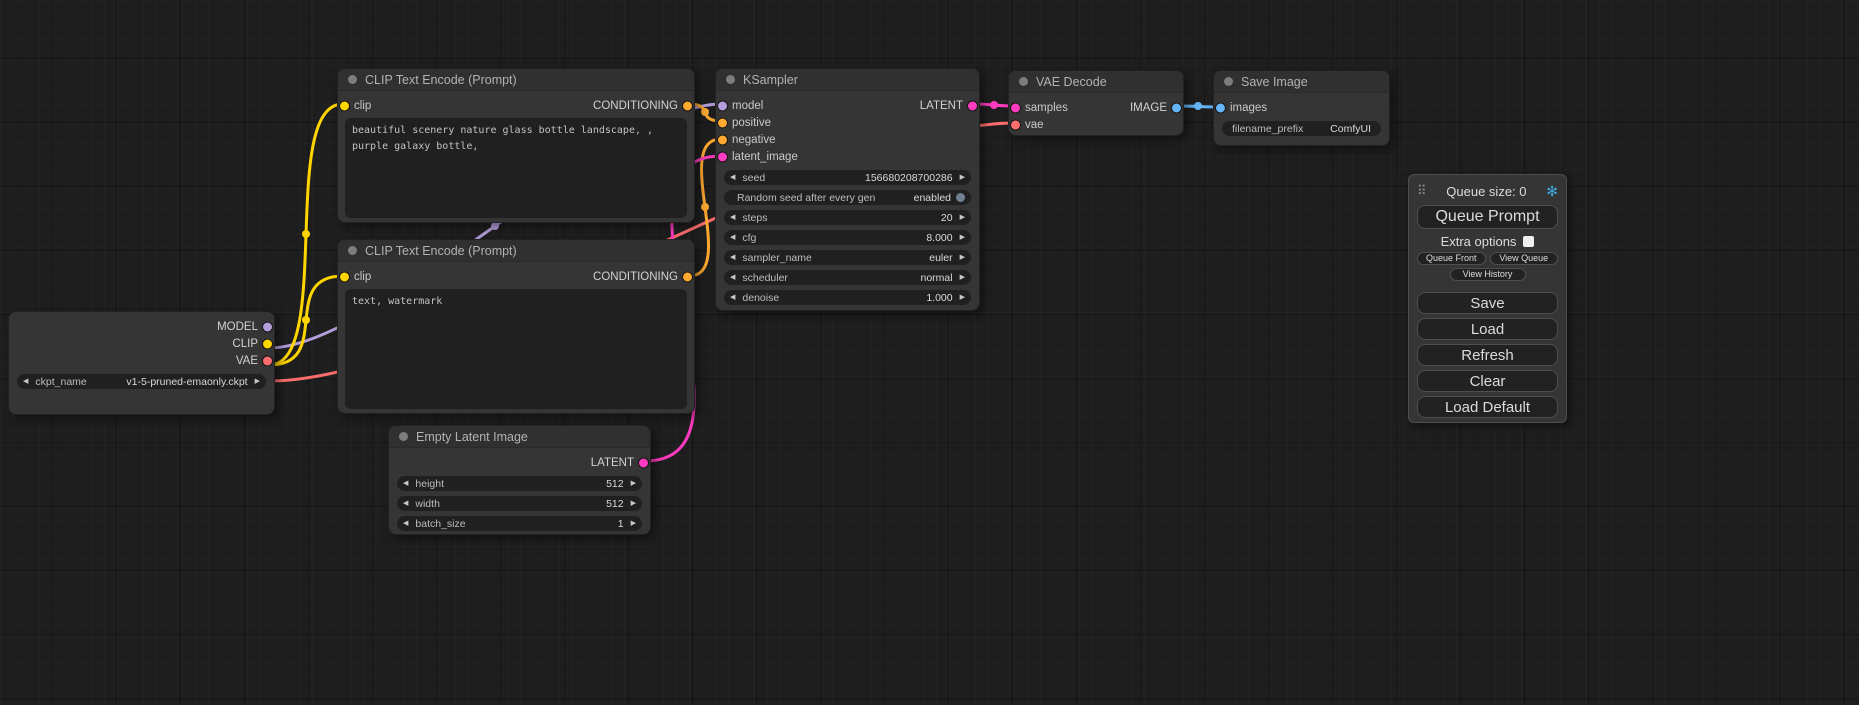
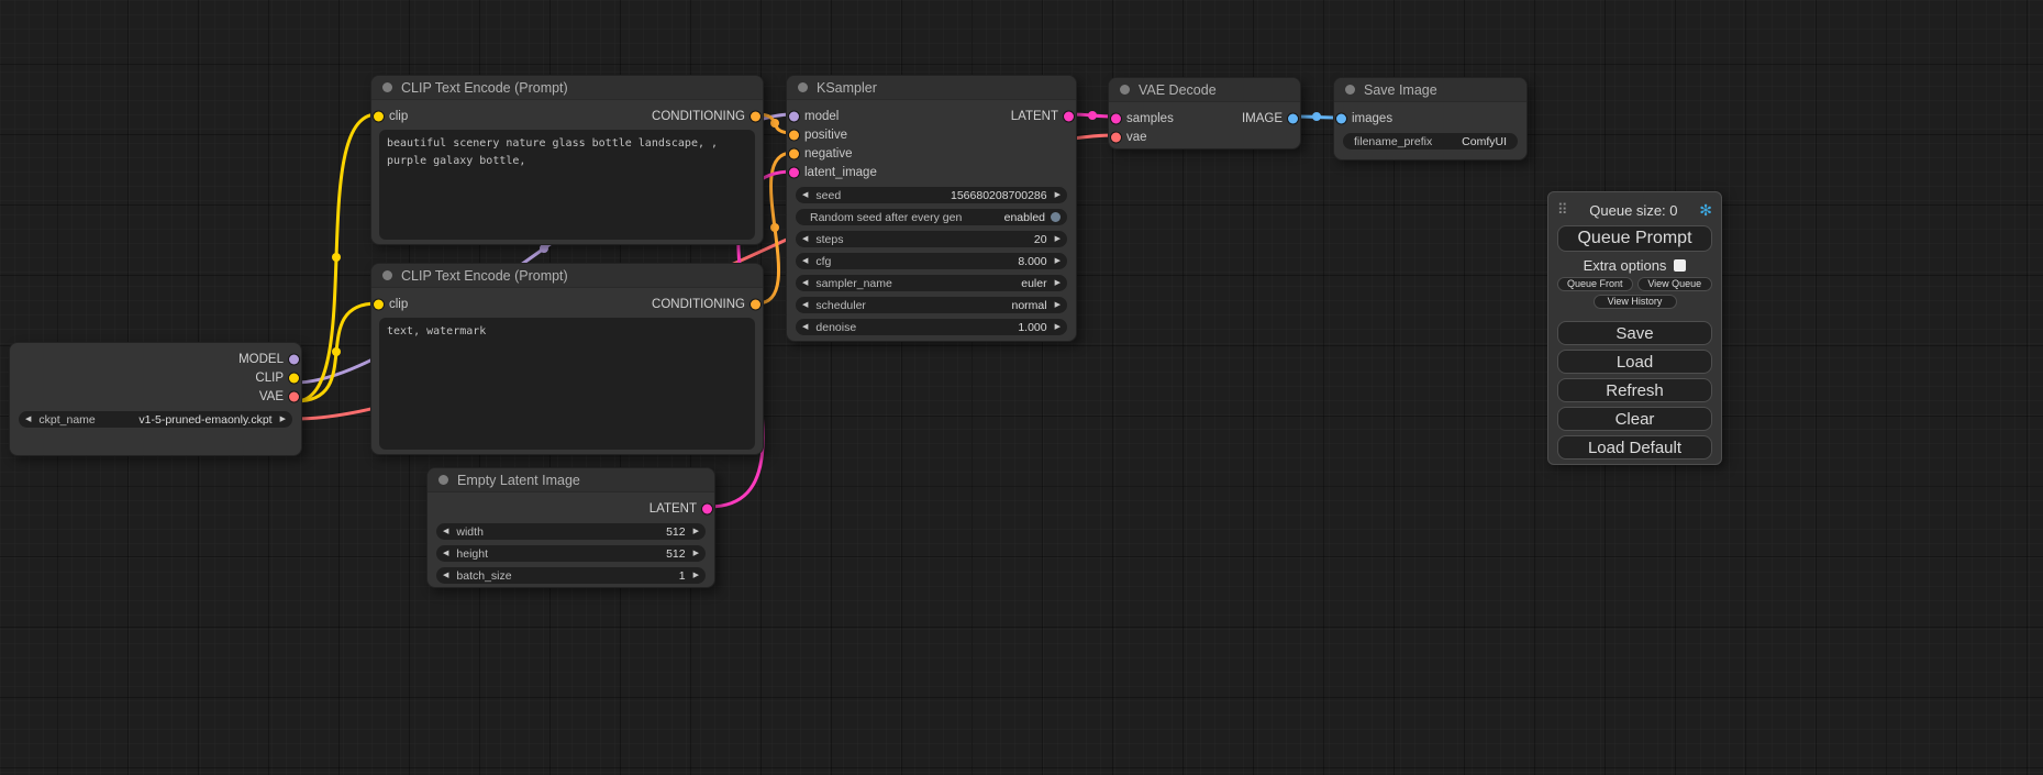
  MODEL
  CLIP
  VAE
  ckpt_name
  v1-5-pruned-emaonly.ckpt
  CLIP Text Encode (Prompt)
  clip
  CONDITIONING
  beautiful scenery nature glass bottle landscape, , purple galaxy bottle,
  CLIP Text Encode (Prompt)
  clip
  CONDITIONING
  text, watermark
  Empty Latent Image
  LATENT
- height
+ width
  512
- width
+ height
  512
  batch_size
  1
  KSampler
  model
  LATENT
  positive
  negative
  latent_image
  seed
  156680208700286
  Random seed after every gen
  enabled
  steps
  20
  cfg
  8.000
  sampler_name
  euler
  scheduler
  normal
  denoise
  1.000
  VAE Decode
  samples
  IMAGE
  vae
  Save Image
  images
  filename_prefix
  ComfyUI
  ⠿
  Queue size: 0
  ✻
  Queue Prompt
  Extra options
  Queue Front
  View Queue
  View History
  Save
  Load
  Refresh
  Clear
  Load Default
